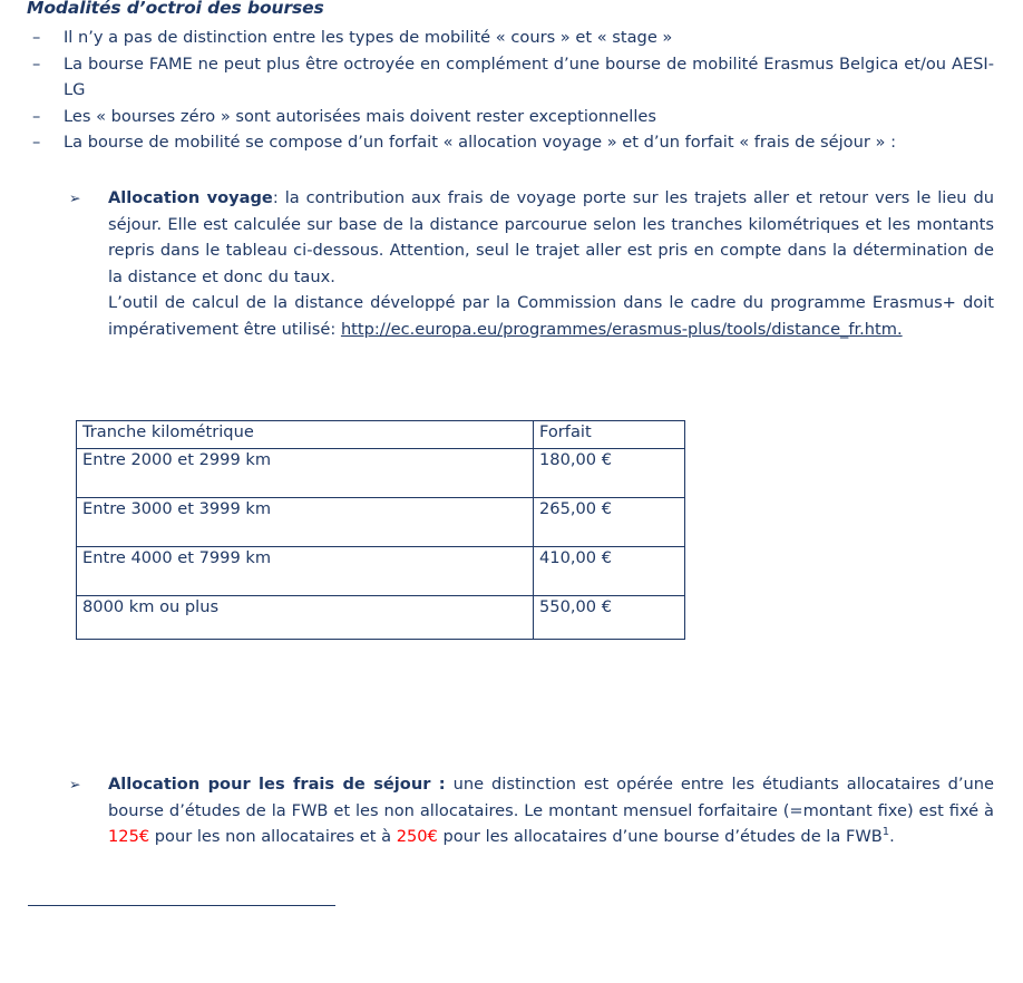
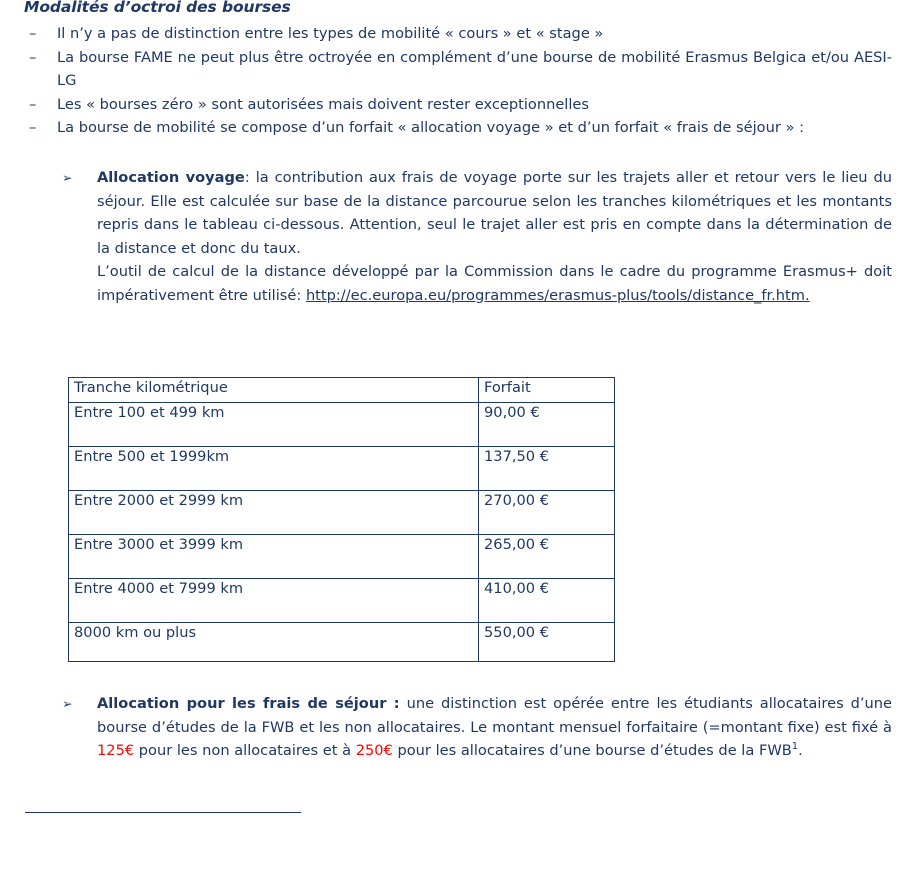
  Modalités d’octroi des bourses
  –
  Il n’y a pas de distinction entre les types de mobilité « cours » et « stage »
  –
  La bourse FAME ne peut plus être octroyée en complément d’une bourse de mobilité Erasmus Belgica et/ou AESI-LG
  –
  Les « bourses zéro » sont autorisées mais doivent rester exceptionnelles
  –
  La bourse de mobilité se compose d’un forfait « allocation voyage » et d’un forfait « frais de séjour » :
  ➢
  Allocation voyage: la contribution aux frais de voyage porte sur les trajets aller et retour vers le lieu du séjour. Elle est calculée sur base de la distance parcourue selon les tranches kilométriques et les montants repris dans le tableau ci-dessous. Attention, seul le trajet aller est pris en compte dans la détermination de la distance et donc du taux.
  L’outil de calcul de la distance développé par la Commission dans le cadre du programme Erasmus+ doit impérativement être utilisé: http://ec.europa.eu/programmes/erasmus-plus/tools/distance_fr.htm.
  Tranche kilométrique	Forfait
+ Entre 100 et 499 km	90,00 €
+ Entre 500 et 1999km	137,50 €
- Entre 2000 et 2999 km	180,00 €
+ Entre 2000 et 2999 km	270,00 €
  Entre 3000 et 3999 km	265,00 €
  Entre 4000 et 7999 km	410,00 €
  8000 km ou plus	550,00 €
  ➢
  Allocation pour les frais de séjour : une distinction est opérée entre les étudiants allocataires d’une bourse d’études de la FWB et les non allocataires. Le montant mensuel forfaitaire (=montant fixe) est fixé à 125€ pour les non allocataires et à 250€ pour les allocataires d’une bourse d’études de la FWB1.
